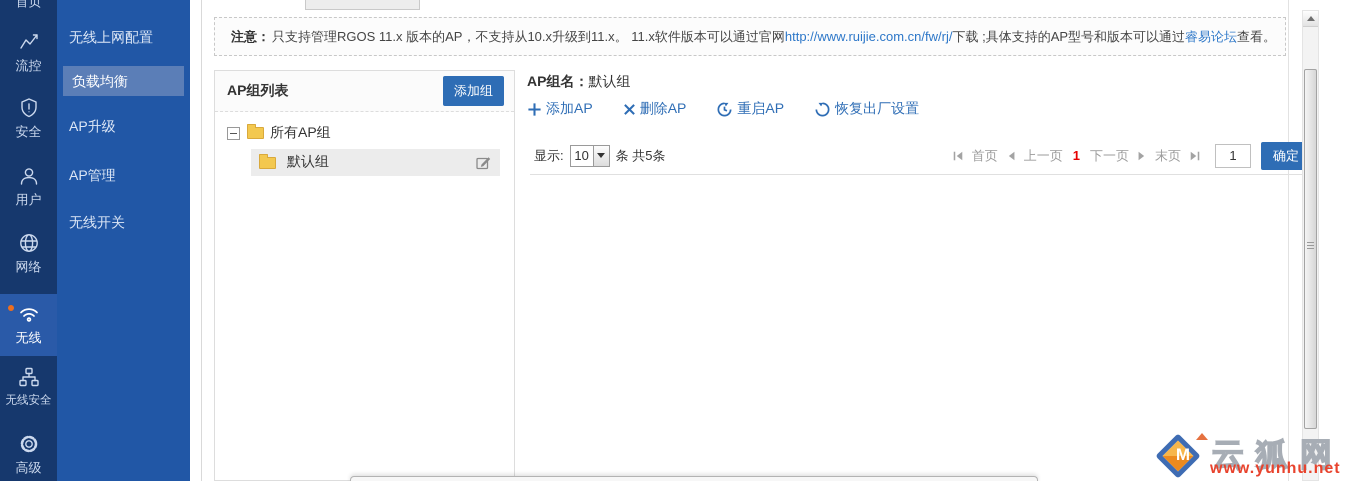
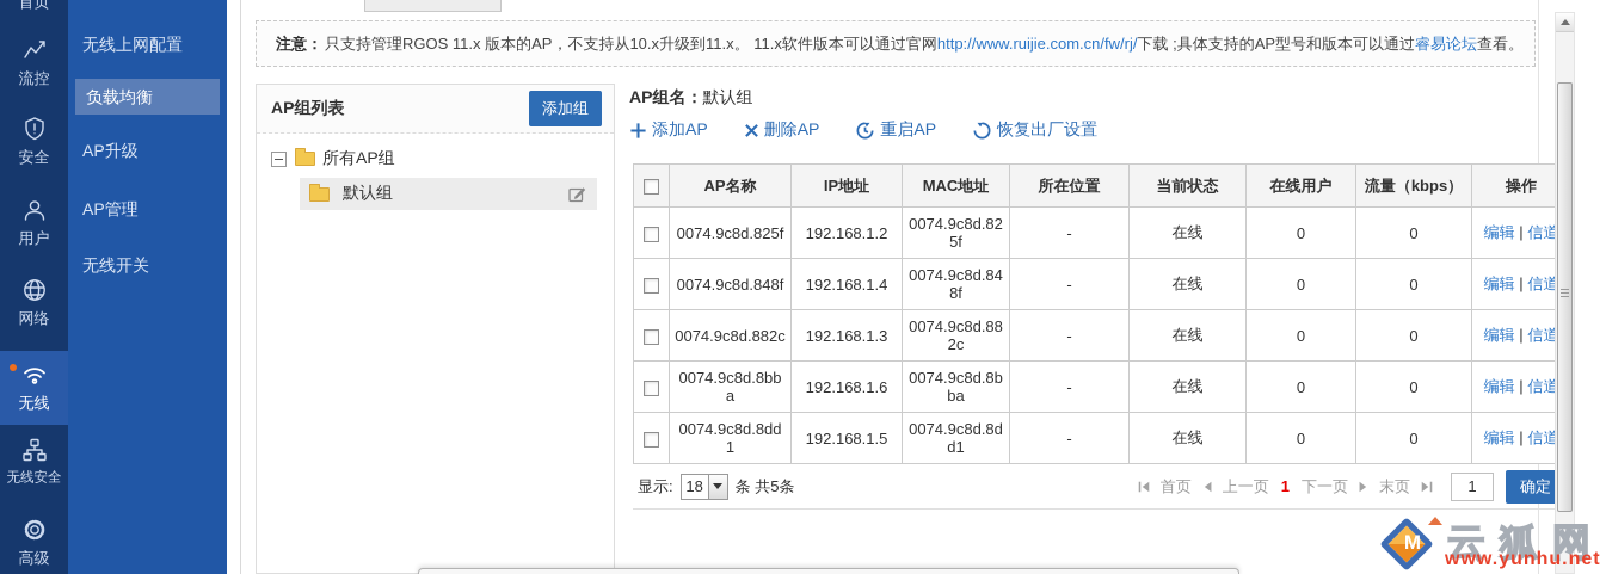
  首页
  流控
  安全
  用户
  网络
  无线
  无线安全
  高级
  无线上网配置
  负载均衡
  AP升级
  AP管理
  无线开关
  注意：
  只支持管理RGOS 11.x 版本的AP，不支持从10.x升级到11.x。 11.x软件版本可以通过官网
  http://www.ruijie.com.cn/fw/rj/
  下载 ;具体支持的AP型号和版本可以通过
  睿易论坛
  查看。
  AP组列表
  添加组
  所有AP组
  默认组
  AP组名：默认组
  添加AP
  删除AP
  重启AP
  恢复出厂设置
+ 	AP名称	IP地址	MAC地址	所在位置	当前状态	在线用户	流量（kbps）	操作
+ 	0074.9c8d.825f	192.168.1.2	0074.9c8d.825f	-	在线	0	0	编辑 | 信道
+ 	0074.9c8d.848f	192.168.1.4	0074.9c8d.848f	-	在线	0	0	编辑 | 信道
+ 	0074.9c8d.882c	192.168.1.3	0074.9c8d.882c	-	在线	0	0	编辑 | 信道
+ 	0074.9c8d.8bba	192.168.1.6	0074.9c8d.8bba	-	在线	0	0	编辑 | 信道
+ 	0074.9c8d.8dd1	192.168.1.5	0074.9c8d.8dd1	-	在线	0	0	编辑 | 信道
  显示:
- 10
+ 18
  条 共5条
  首页
  上一页
  1
  下一页
  末页
  1
  确定
  M
  云狐网
  www.yunhu.net
